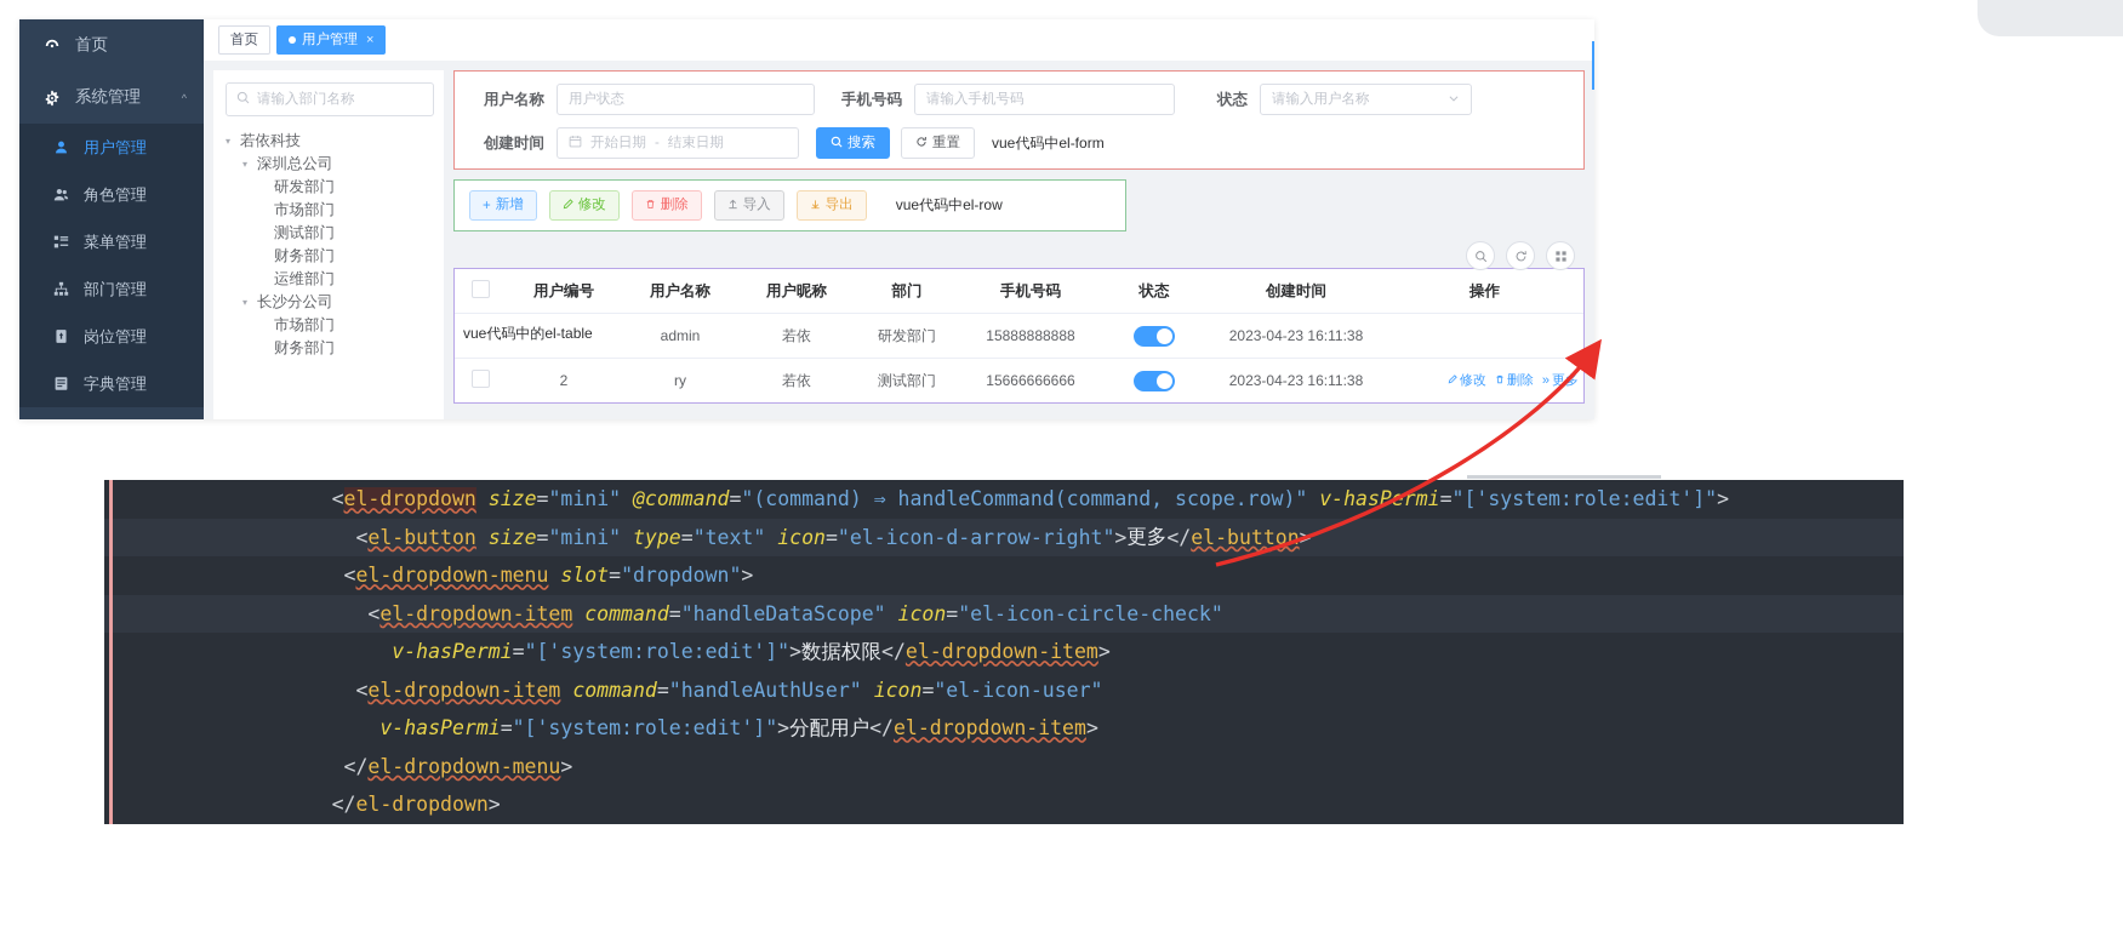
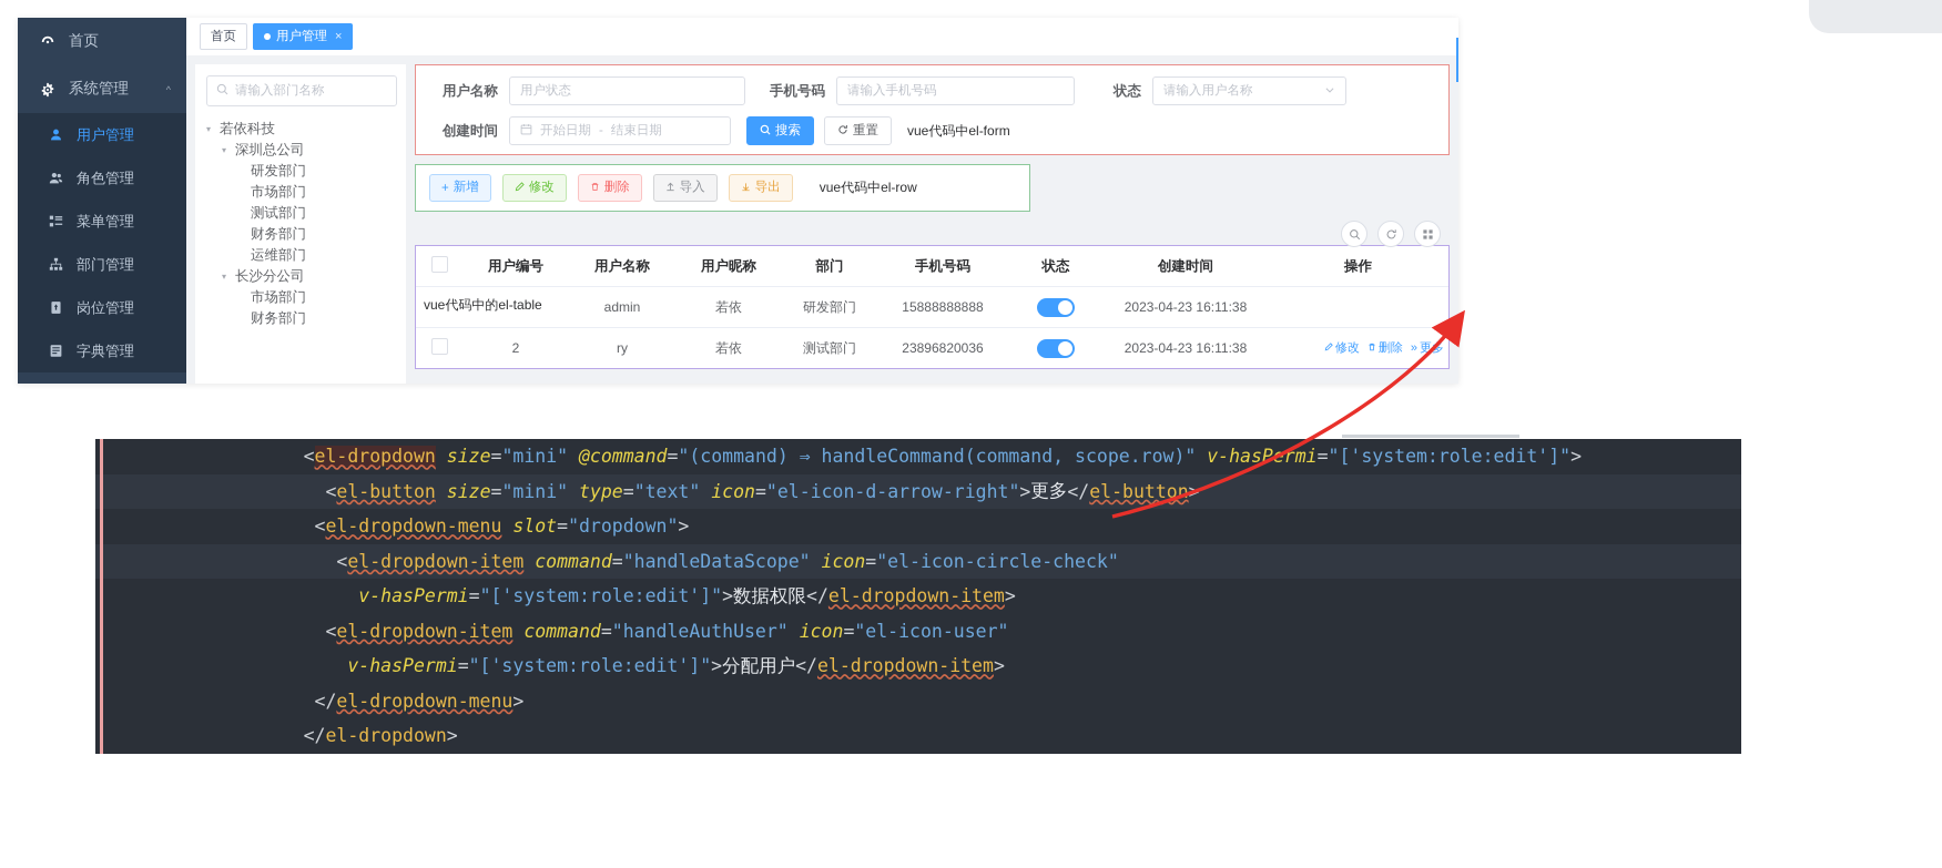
  首页
  系统管理
  ^
  用户管理
  角色管理
  菜单管理
  部门管理
  岗位管理
  字典管理
  首页
  用户管理
  ×
  请输入部门名称
  ▾
  若依科技
  ▾
  深圳总公司
  研发部门
  市场部门
  测试部门
  财务部门
  运维部门
  ▾
  长沙分公司
  市场部门
  财务部门
  用户名称
  用户状态
  手机号码
  请输入手机号码
  状态
  请输入用户名称
  创建时间
  开始日期
  -
  结束日期
  搜索
  重置
  vue代码中el-form
  +
  新增
  修改
  删除
  导入
  导出
  vue代码中el-row
  	用户编号	用户名称	用户昵称	部门	手机号码	状态	创建时间	操作
  		admin	若依	研发部门	15888888888		2023-04-23 16:11:38
- 	2	ry	若依	测试部门	15666666666		2023-04-23 16:11:38	修改 删除 » 更多
+ 	2	ry	若依	测试部门	23896820036		2023-04-23 16:11:38	修改 删除 » 更多
  vue代码中的el-table
  <
  el-dropdown
  size
  =
  "mini"
  @command
  =
  "(command) ⇒ handleCommand(command, scope.row)"
  v-hasPrmi
  =
  "['system:role:edit']"
  >
  <
  el-button
  size
  =
  "mini"
  type
  =
  "text"
  icon
  =
  "el-icon-d-arrow-right"
  >
  更多
  </
  el-button
  <
  el-dropdown-menu
  slot
  =
  "dropdown"
  >
  <
  el-dropdown-item
  command
  =
  "handleDataScope"
  icon
  =
  "el-icon-circle-check"
  v-hasPermi
  =
  "['system:role:edit']"
  >
  数据权限
  </
  el-dropdown-item
  >
  <
  el-dropdown-item
  command
  =
  "handleAuthUser"
  icon
  =
  "el-icon-user"
  v-hasPermi
  =
  "['system:role:edit']"
  >
  分配用户
  </
  el-dropdown-item
  >
  </
  el-dropdown-menu
  >
  </
  el-dropdown
  >
